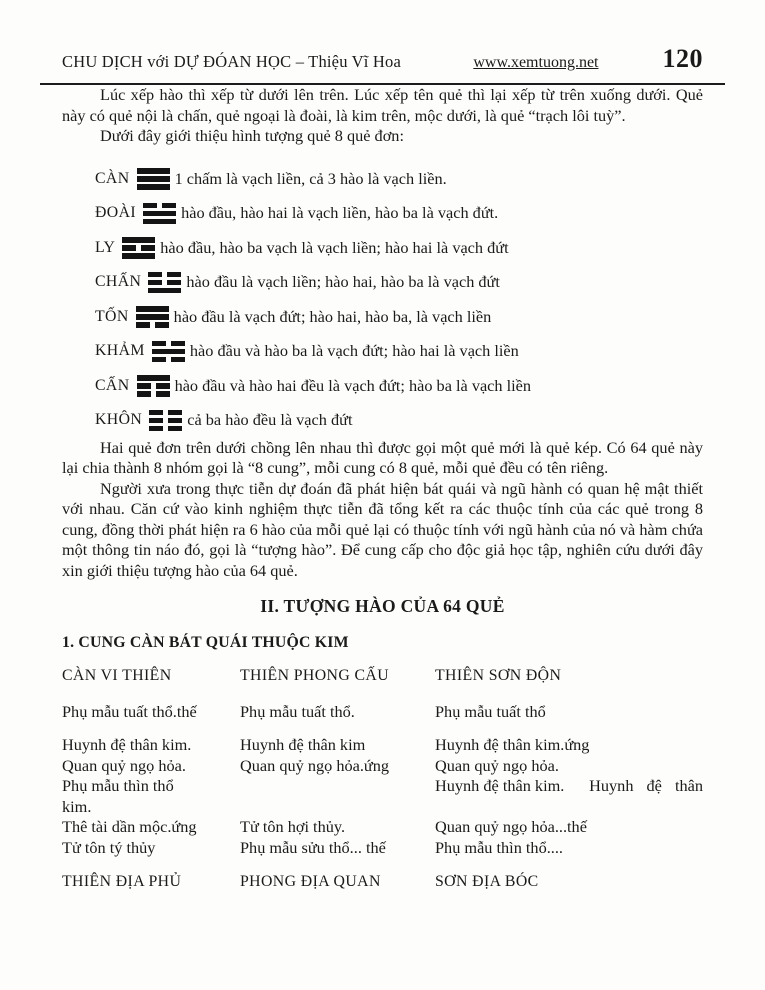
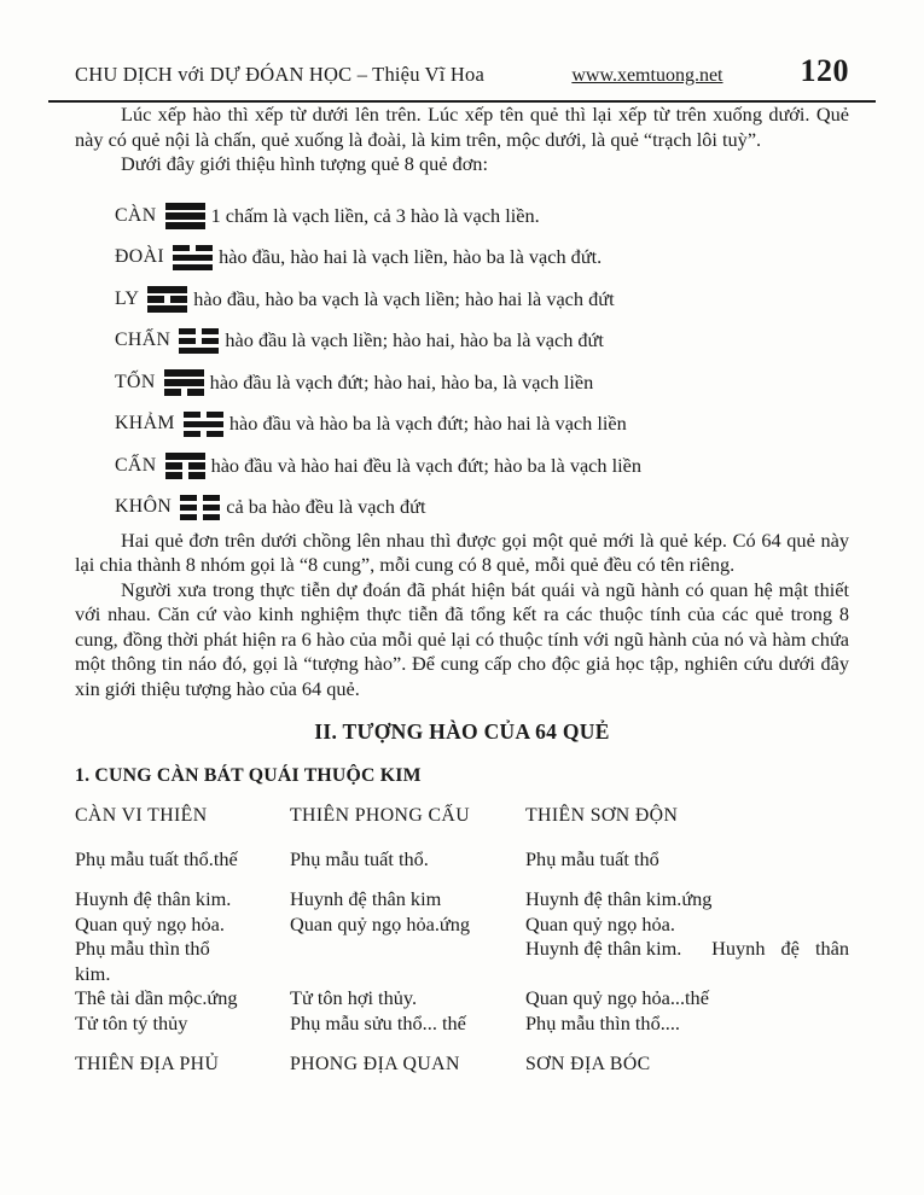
  CHU DỊCH với DỰ ĐÓAN HỌC – Thiệu Vĩ Hoa
  www.xemtuong.net
  120
- Lúc xếp hào thì xếp từ dưới lên trên. Lúc xếp tên quẻ thì lại xếp từ trên xuống dưới. Quẻ này có quẻ nội là chấn, quẻ ngoại là đoài, là kim trên, mộc dưới, là quẻ “trạch lôi tuỳ”.
+ Lúc xếp hào thì xếp từ dưới lên trên. Lúc xếp tên quẻ thì lại xếp từ trên xuống dưới. Quẻ này có quẻ nội là chấn, quẻ xuống là đoài, là kim trên, mộc dưới, là quẻ “trạch lôi tuỳ”.
  Dưới đây giới thiệu hình tượng quẻ 8 quẻ đơn:
  CÀN
  1 chấm là vạch liền, cả 3 hào là vạch liền.
  ĐOÀI
  hào đầu, hào hai là vạch liền, hào ba là vạch đứt.
  LY
  hào đầu, hào ba vạch là vạch liền; hào hai là vạch đứt
  CHẤN
  hào đầu là vạch liền; hào hai, hào ba là vạch đứt
  TỐN
  hào đầu là vạch đứt; hào hai, hào ba, là vạch liền
  KHẢM
  hào đầu và hào ba là vạch đứt; hào hai là vạch liền
  CẤN
  hào đầu và hào hai đều là vạch đứt; hào ba là vạch liền
  KHÔN
  cả ba hào đều là vạch đứt
  Hai quẻ đơn trên dưới chồng lên nhau thì được gọi một quẻ mới là quẻ kép. Có 64 quẻ này lại chia thành 8 nhóm gọi là “8 cung”, mỗi cung có 8 quẻ, mỗi quẻ đều có tên riêng.
  Người xưa trong thực tiễn dự đoán đã phát hiện bát quái và ngũ hành có quan hệ mật thiết với nhau. Căn cứ vào kinh nghiệm thực tiễn đã tổng kết ra các thuộc tính của các quẻ trong 8 cung, đồng thời phát hiện ra 6 hào của mỗi quẻ lại có thuộc tính với ngũ hành của nó và hàm chứa một thông tin náo đó, gọi là “tượng hào”. Để cung cấp cho độc giả học tập, nghiên cứu dưới đây xin giới thiệu tượng hào của 64 quẻ.
  II. TƯỢNG HÀO CỦA 64 QUẺ
  1. CUNG CÀN BÁT QUÁI THUỘC KIM
  CÀN VI THIÊN
  THIÊN PHONG CẤU
  THIÊN SƠN ĐỘN
  Phụ mẫu tuất thổ.thế
  Phụ mẫu tuất thổ.
  Phụ mẫu tuất thổ
  Huynh đệ thân kim.
  Huynh đệ thân kim
  Huynh đệ thân kim.ứng
  Quan quỷ ngọ hỏa.
  Quan quỷ ngọ hỏa.ứng
  Quan quỷ ngọ hỏa.
  Phụ mẫu thìn thổ
  Huynh đệ thân kim.
  Huynh đệ thân
  kim.
  Thê tài dần mộc.ứng
  Tử tôn hợi thủy.
  Quan quỷ ngọ hỏa...thế
  Tử tôn tý thủy
  Phụ mẫu sửu thổ... thế
  Phụ mẫu thìn thổ....
  THIÊN ĐỊA PHỦ
  PHONG ĐỊA QUAN
  SƠN ĐỊA BÓC
